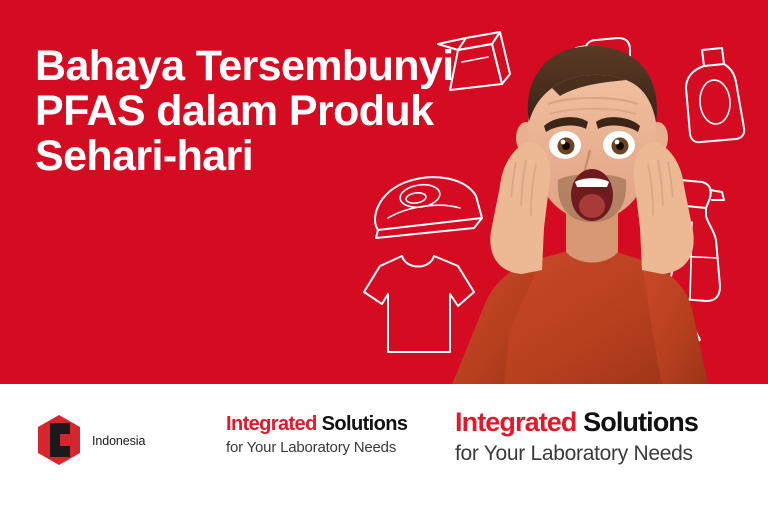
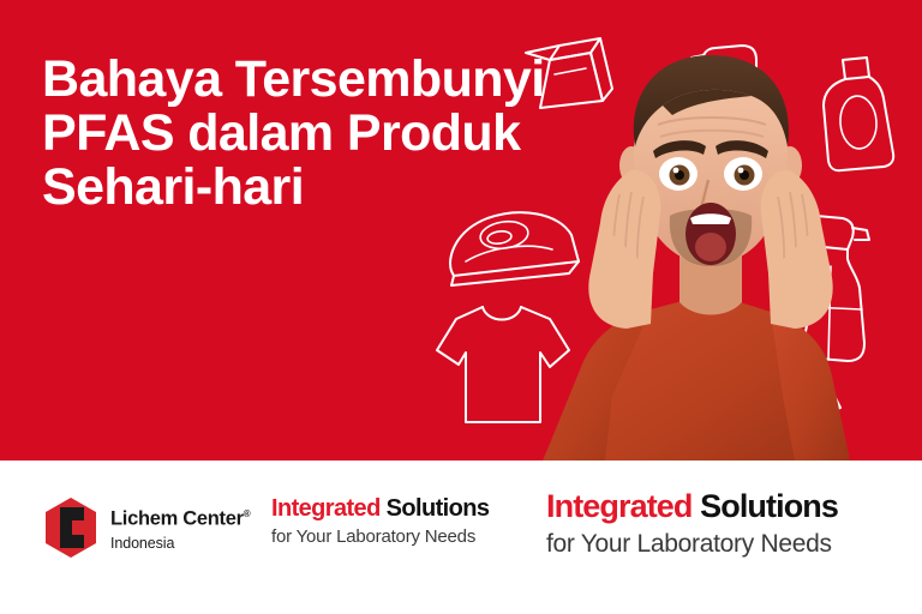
  Bahaya Tersembunyi
  PFAS dalam Produk
  Sehari-hari
+ Lichem Center®
  Indonesia
  Integrated Solutions
  for Your Laboratory Needs
  Integrated Solutions
  for Your Laboratory Needs
